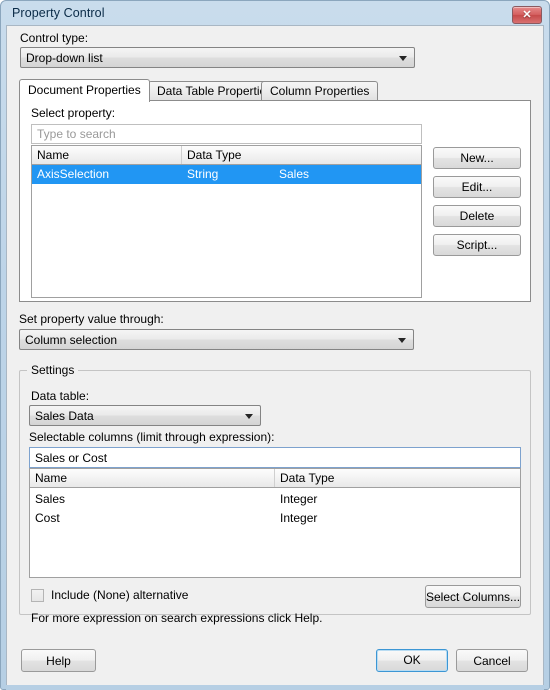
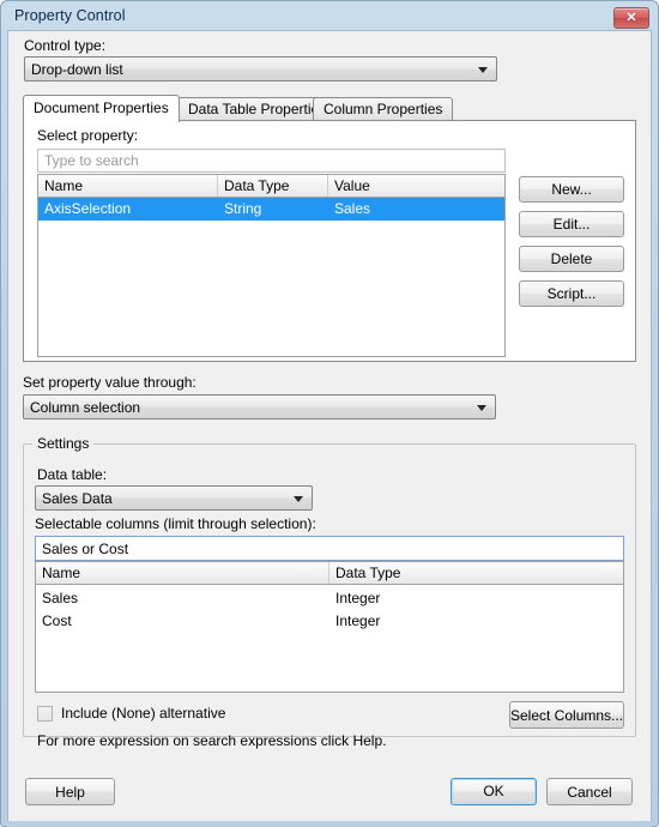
  Property Control
  ✕
  Control type:
  Drop-down list
  Document Properties
  Data Table Properti
  Column Properties
  Select property:
  Type to search
  Name
  Data Type
+ Value
  AxisSelection
  String
  Sales
  New...
  Edit...
  Delete
  Script...
  Set property value through:
  Column selection
  Settings
  Data table:
  Sales Data
- Selectable columns (limit through expression):
+ Selectable columns (limit through selection):
  Sales or Cost
  Name
  Data Type
  Sales
  Integer
  Cost
  Integer
  Include (None) alternative
  For more expression on search expressions click Help.
  Select Columns...
  Help
  OK
  Cancel
